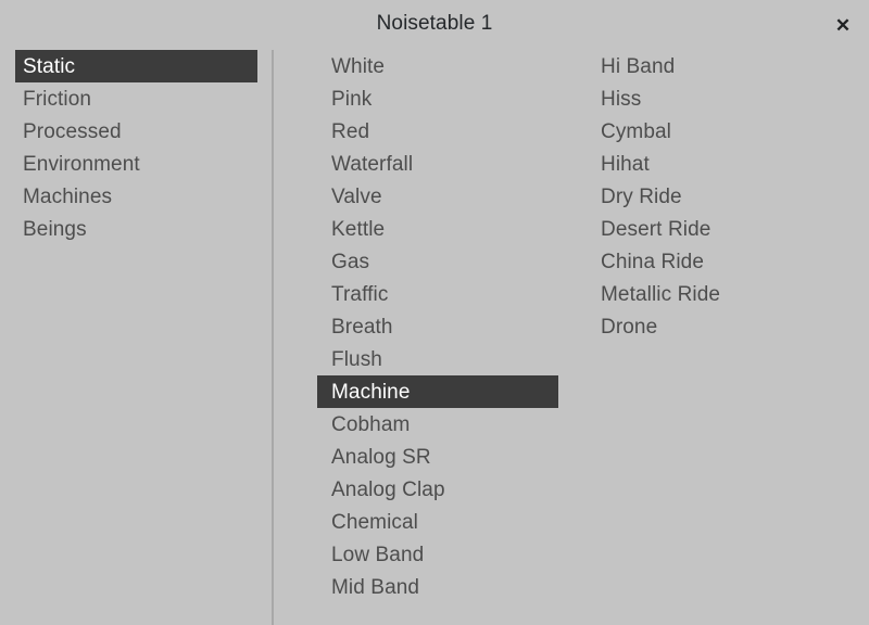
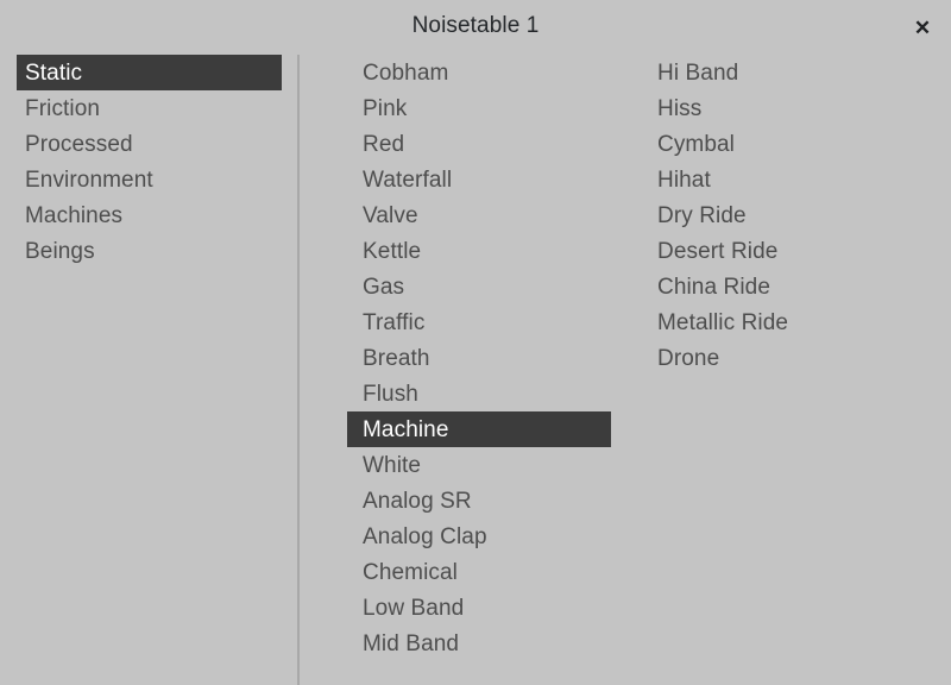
  Noisetable 1
  ✕
  Static
  Friction
  Processed
  Environment
  Machines
  Beings
- White
+ Cobham
  Pink
  Red
  Waterfall
  Valve
  Kettle
  Gas
  Traffic
  Breath
  Flush
  Machine
- Cobham
+ White
  Analog SR
  Analog Clap
  Chemical
  Low Band
  Mid Band
  Hi Band
  Hiss
  Cymbal
  Hihat
  Dry Ride
  Desert Ride
  China Ride
  Metallic Ride
  Drone
